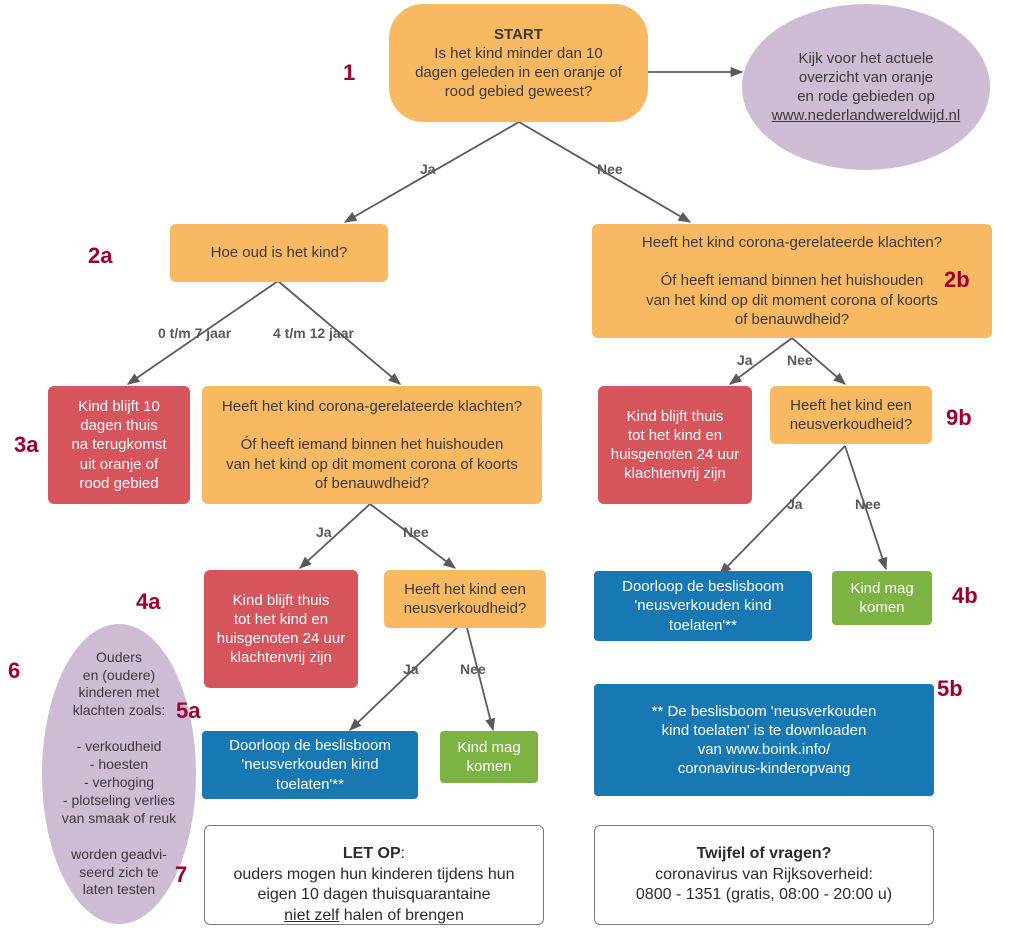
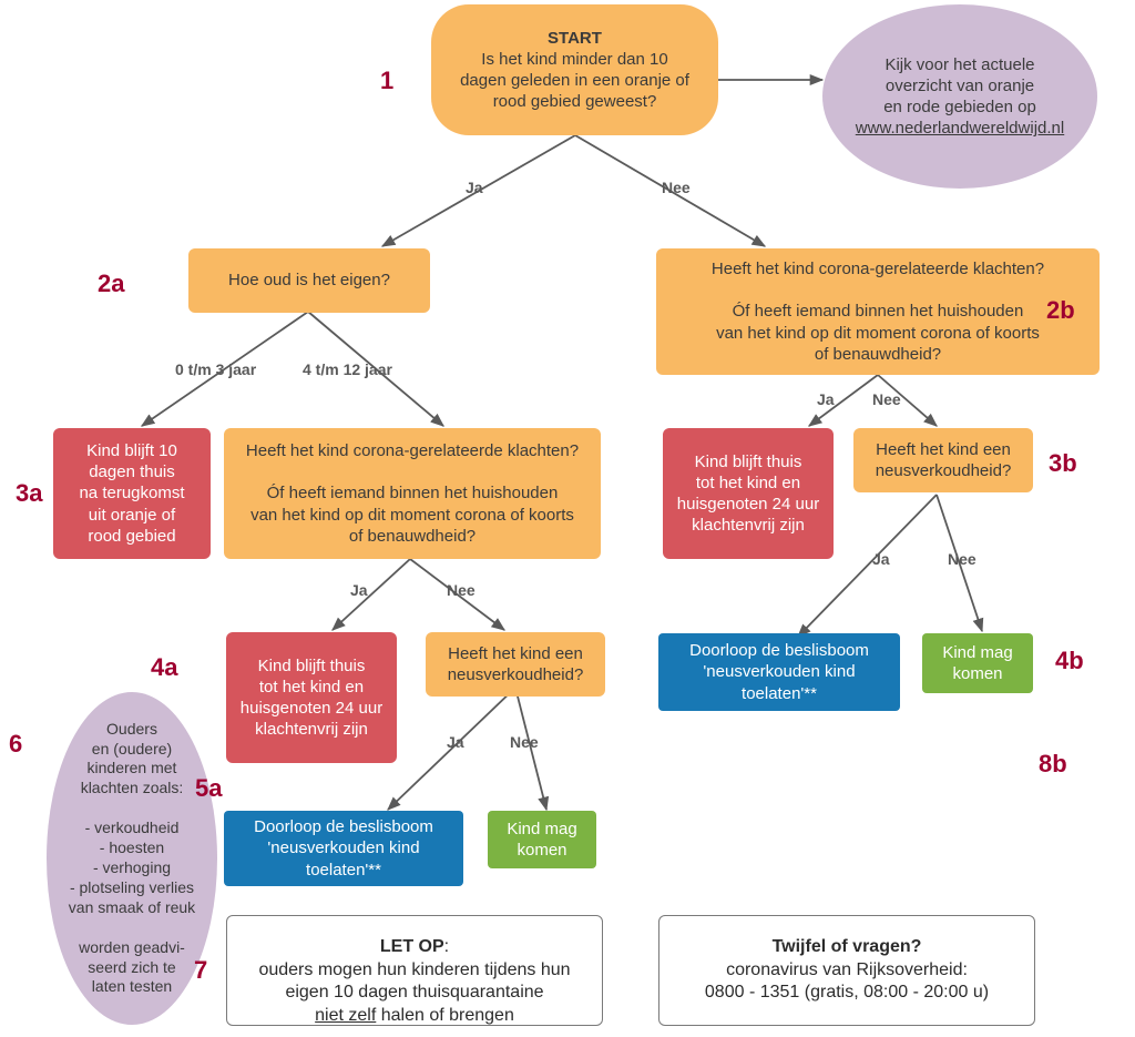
  START
  Is het kind minder dan 10
  dagen geleden in een oranje of
  rood gebied geweest?
  Kijk voor het actuele
  overzicht van oranje
  en rode gebieden op
  www.nederlandwereldwijd.nl
- Hoe oud is het kind?
+ Hoe oud is het eigen?
  Heeft het kind corona-gerelateerde klachten?
  Óf heeft iemand binnen het huishouden
  van het kind op dit moment corona of koorts
  of benauwdheid?
  Kind blijft 10
  dagen thuis
  na terugkomst
  uit oranje of
  rood gebied
  Heeft het kind corona-gerelateerde klachten?
  Óf heeft iemand binnen het huishouden
  van het kind op dit moment corona of koorts
  of benauwdheid?
  Kind blijft thuis
  tot het kind en
  huisgenoten 24 uur
  klachtenvrij zijn
  Heeft het kind een
  neusverkoudheid?
  Kind blijft thuis
  tot het kind en
  huisgenoten 24 uur
  klachtenvrij zijn
  Heeft het kind een
  neusverkoudheid?
  Doorloop de beslisboom
  'neusverkouden kind
  toelaten'**
  Kind mag
  komen
  Doorloop de beslisboom
  'neusverkouden kind
  toelaten'**
  Kind mag
  komen
- ** De beslisboom 'neusverkouden
- kind toelaten' is te downloaden
- van www.boink.info/
- coronavirus-kinderopvang
  Ouders
  en (oudere)
  kinderen met
  klachten zoals:
  - verkoudheid
  - hoesten
  - verhoging
  - plotseling verlies
  van smaak of reuk
  worden geadvi-
  seerd zich te
  laten testen
  LET OP:
  ouders mogen hun kinderen tijdens hun
  eigen 10 dagen thuisquarantaine
  niet zelf halen of brengen
  Twijfel of vragen?
  coronavirus van Rijksoverheid:
  0800 - 1351 (gratis, 08:00 - 20:00 u)
  Ja
  Nee
- 0 t/m 7 jaar
+ 0 t/m 3 jaar
  4 t/m 12 jaar
  Ja
  Nee
  Ja
  Nee
  Ja
  Nee
  Ja
  Nee
  1
  2a
  2b
  3a
- 9b
+ 3b
  4a
  4b
  5a
- 5b
+ 8b
  6
  7
